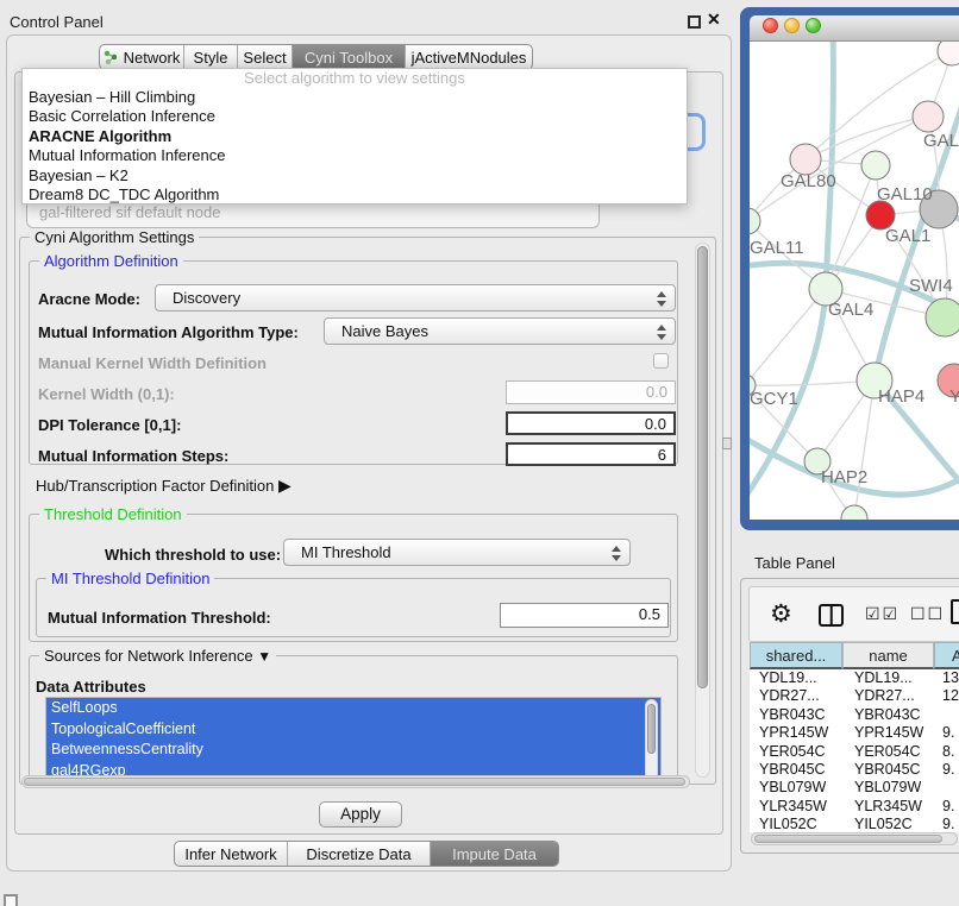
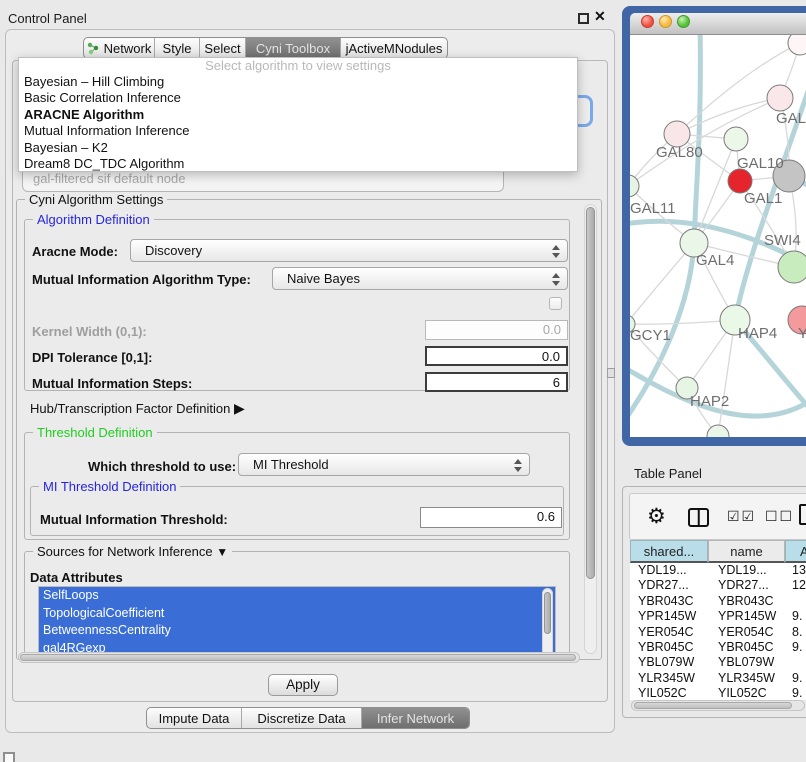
  Control Panel
  ✕
  Network
  Style
  Select
  Cyni Toolbox
  jActiveMNodules
  gal-filtered sif default node
  Select algorithm to view settings
  Bayesian – Hill Climbing
  Basic Correlation Inference
  ARACNE Algorithm
  Mutual Information Inference
  Bayesian – K2
  Dream8 DC_TDC Algorithm
  Cyni Algorithm Settings
  Algorithm Definition
  Aracne Mode:
  Discovery
  Mutual Information Algorithm Type:
  Naive Bayes
- Manual Kernel Width Definition
  Kernel Width (0,1):
  0.0
  DPI Tolerance [0,1]:
  0.0
  Mutual Information Steps:
  6
  Hub/Transcription Factor Definition ▶
  Threshold Definition
  Which threshold to use:
  MI Threshold
  MI Threshold Definition
  Mutual Information Threshold:
- 0.5
+ 0.6
  Sources for Network Inference ▼
  Data Attributes
  SelfLoops
  TopologicalCoefficient
  BetweennessCentrality
  gal4RGexp
  Apply
- Infer Network
+ Impute Data
  Discretize Data
- Impute Data
+ Infer Network
  GAL
  GAL80
  GAL10
  GAL1
  GAL11
  SWI4
  GAL4
  GCY1
  HAP4
  Y
  HAP2
  Table Panel
  ⚙
  ☑☑
  ☐☐
  shared...
  name
  A
  YDL19...
  YDL19...
  13
  YDR27...
  YDR27...
  12
  YBR043C
  YBR043C
  YPR145W
  YPR145W
  9.
  YER054C
  YER054C
  8.
  YBR045C
  YBR045C
  9.
  YBL079W
  YBL079W
  YLR345W
  YLR345W
  9.
  YIL052C
  YIL052C
  9.
